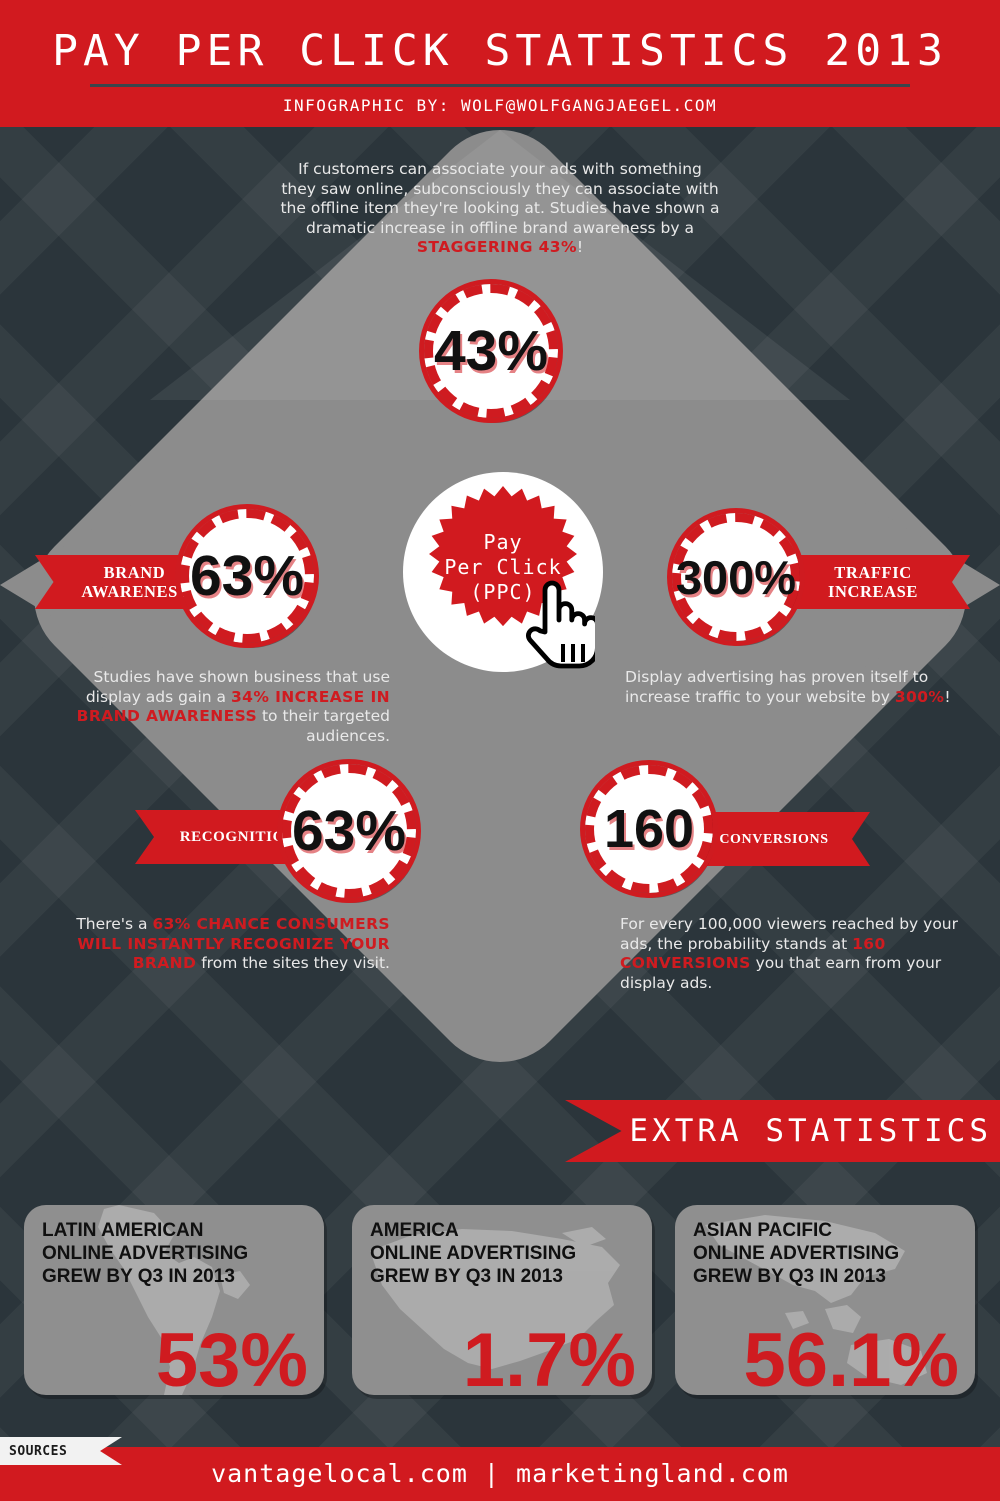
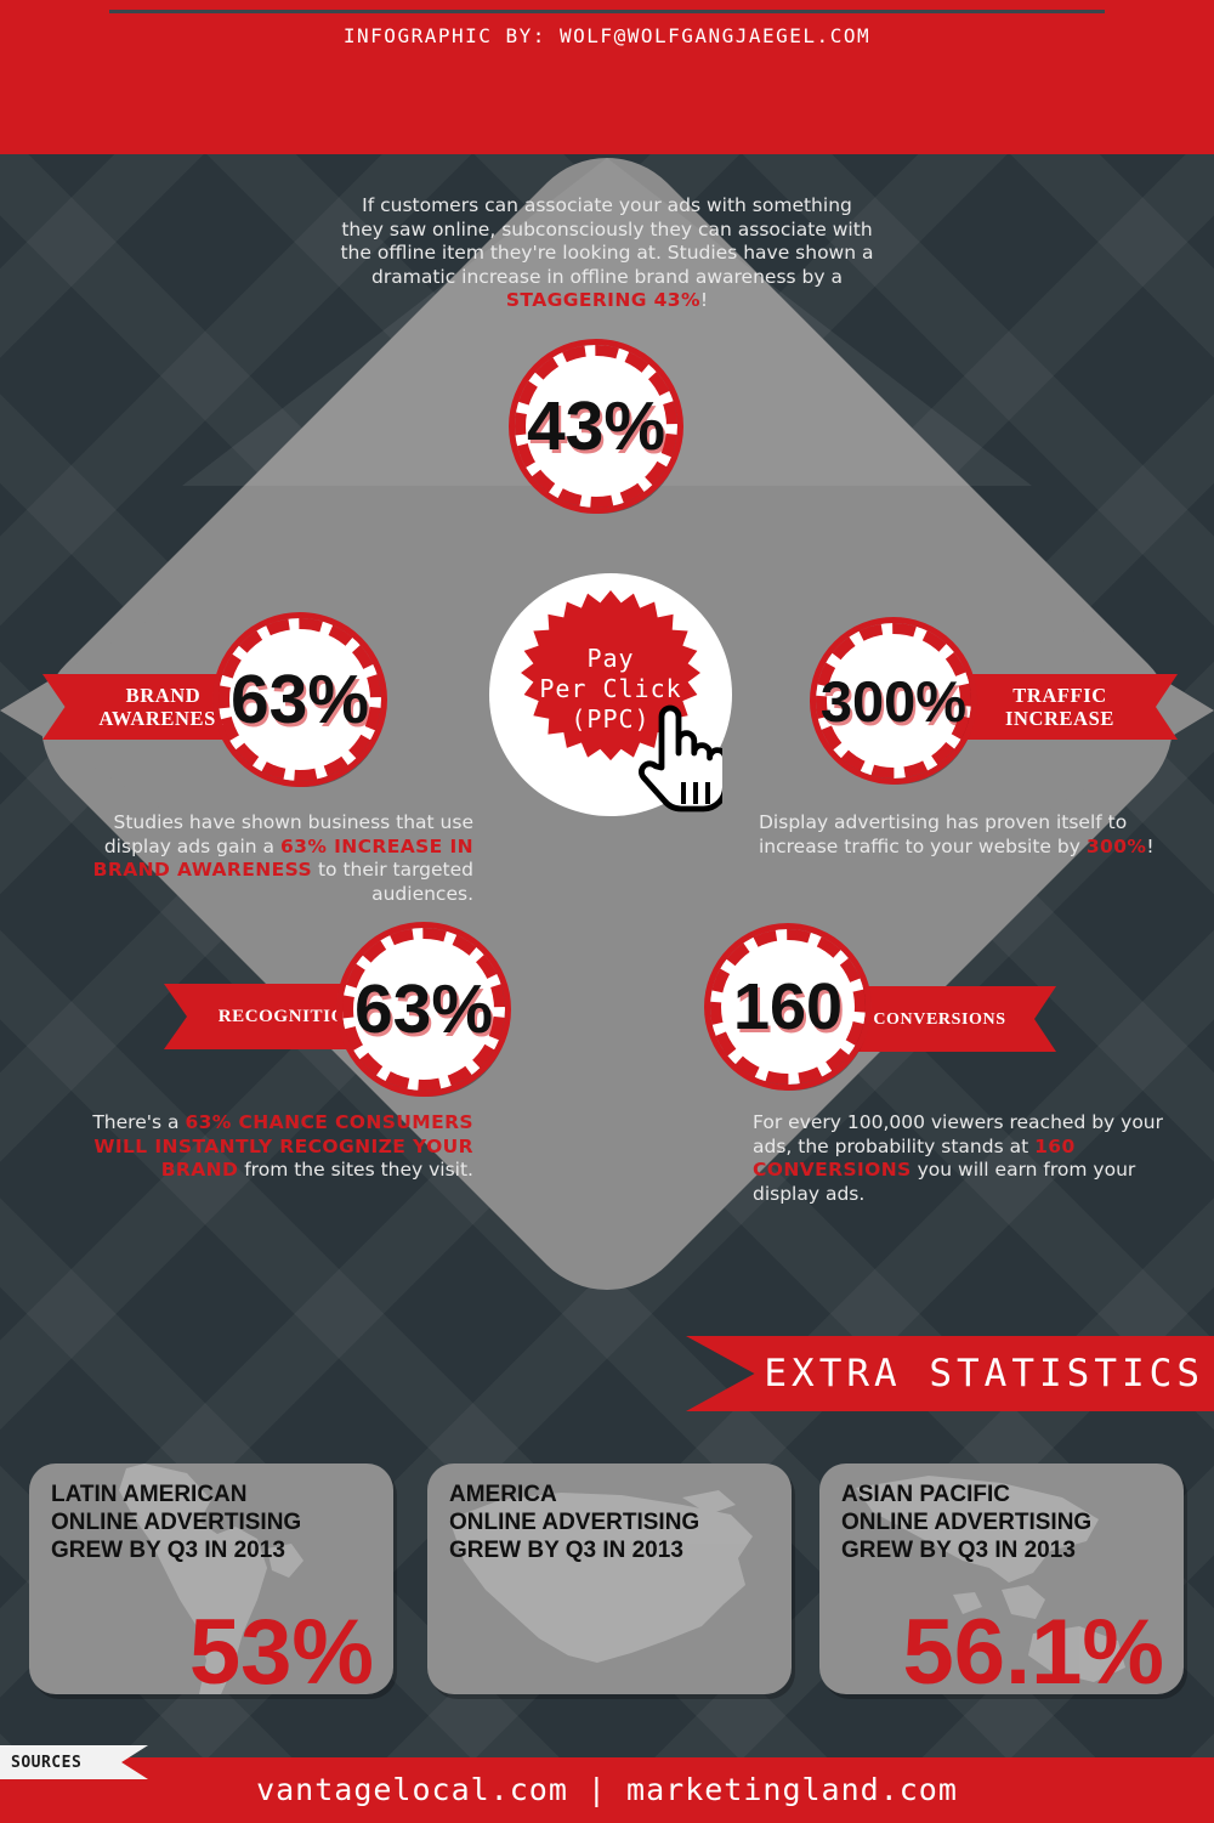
- PAY PER CLICK STATISTICS 2013
  INFOGRAPHIC BY: WOLF@WOLFGANGJAEGEL.COM
  If customers can associate your ads with something they saw online, subconsciously they can associate with the offline item they're looking at. Studies have shown a dramatic increase in offline brand awareness by a STAGGERING 43%!
  43%
  63%
  300%
  63%
  160
  BRAND
  AWARENES
  TRAFFIC
  INCREASE
  RECOGNITI
  CONVERSIONS
  Pay
  Per Click
  (PPC)
- Studies have shown business that use display ads gain a 34% INCREASE IN BRAND AWARENESS to their targeted audiences.
+ Studies have shown business that use display ads gain a 63% INCREASE IN BRAND AWARENESS to their targeted audiences.
  Display advertising has proven itself to increase traffic to your website by 300%!
  There's a 63% CHANCE CONSUMERS WILL INSTANTLY RECOGNIZE YOUR BRAND from the sites they visit.
- For every 100,000 viewers reached by your ads, the probability stands at 160 CONVERSIONS you that earn from your display ads.
+ For every 100,000 viewers reached by your ads, the probability stands at 160 CONVERSIONS you will earn from your display ads.
  EXTRA STATISTICS
  LATIN AMERICAN
  ONLINE ADVERTISING
  GREW BY Q3 IN 2013
  53%
  AMERICA
  ONLINE ADVERTISING
  GREW BY Q3 IN 2013
- 1.7%
  ASIAN PACIFIC
  ONLINE ADVERTISING
  GREW BY Q3 IN 2013
  56.1%
  vantagelocal.com | marketingland.com
  SOURCES
